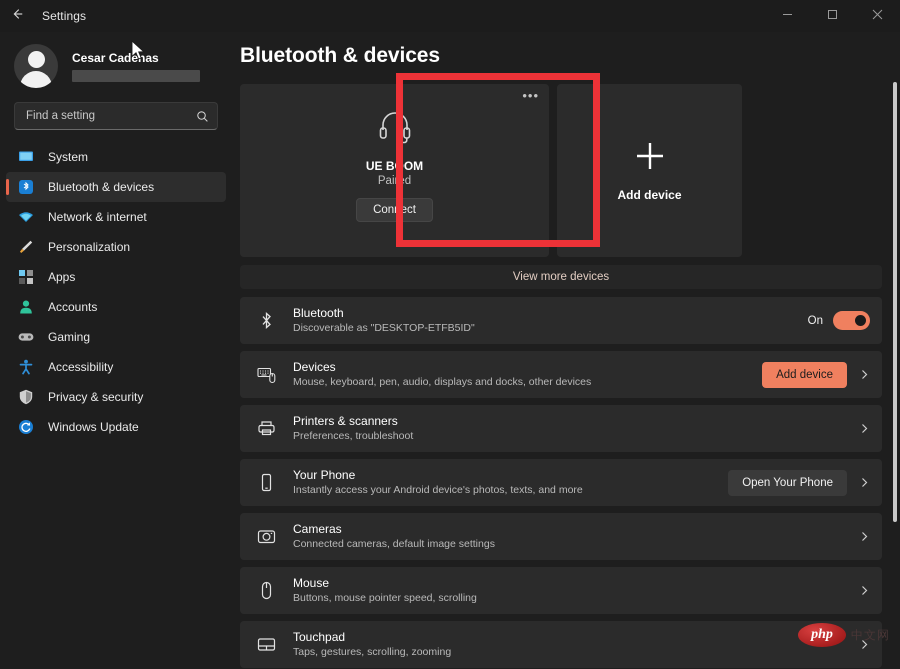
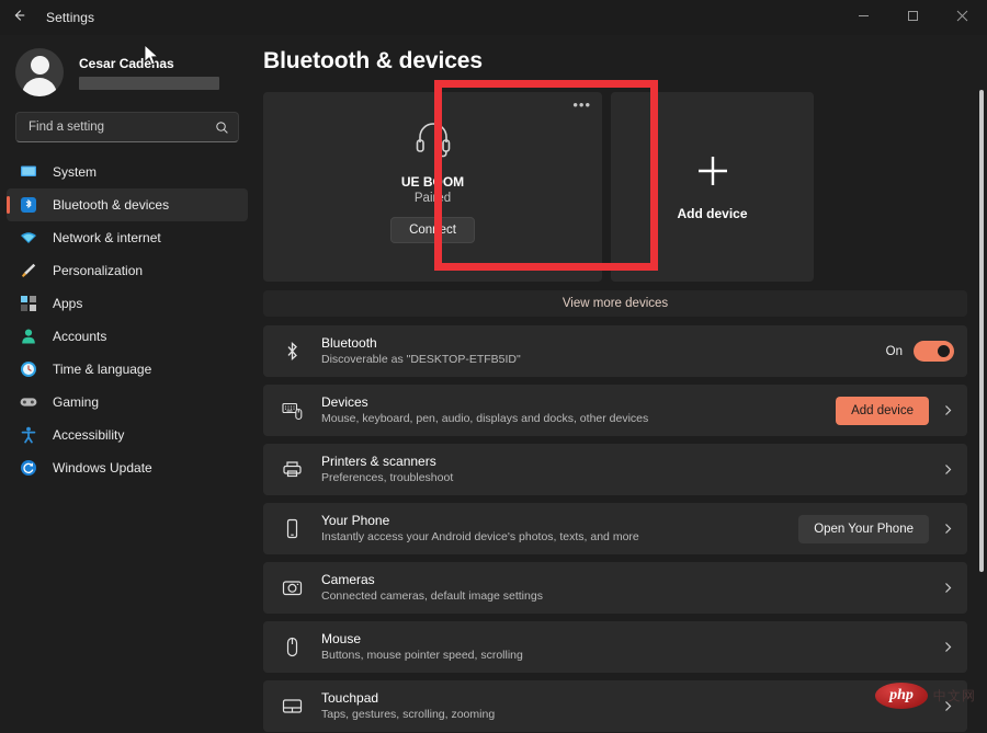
  Settings
  Cesar Cadenas
  Find a setting
  System
  Bluetooth & devices
  Network & internet
  Personalization
  Apps
  Accounts
+ Time & language
  Gaming
  Accessibility
- Privacy & security
  Windows Update
  Bluetooth & devices
  •••
  UE BOOM
  Paired
  Connect
  Add device
  View more devices
  Bluetooth
  Discoverable as "DESKTOP-ETFB5ID"
  On
  Devices
  Mouse, keyboard, pen, audio, displays and docks, other devices
  Add device
  Printers & scanners
  Preferences, troubleshoot
  Your Phone
  Instantly access your Android device's photos, texts, and more
  Open Your Phone
  Cameras
  Connected cameras, default image settings
  Mouse
  Buttons, mouse pointer speed, scrolling
  Touchpad
  Taps, gestures, scrolling, zooming
  php
  中文网
